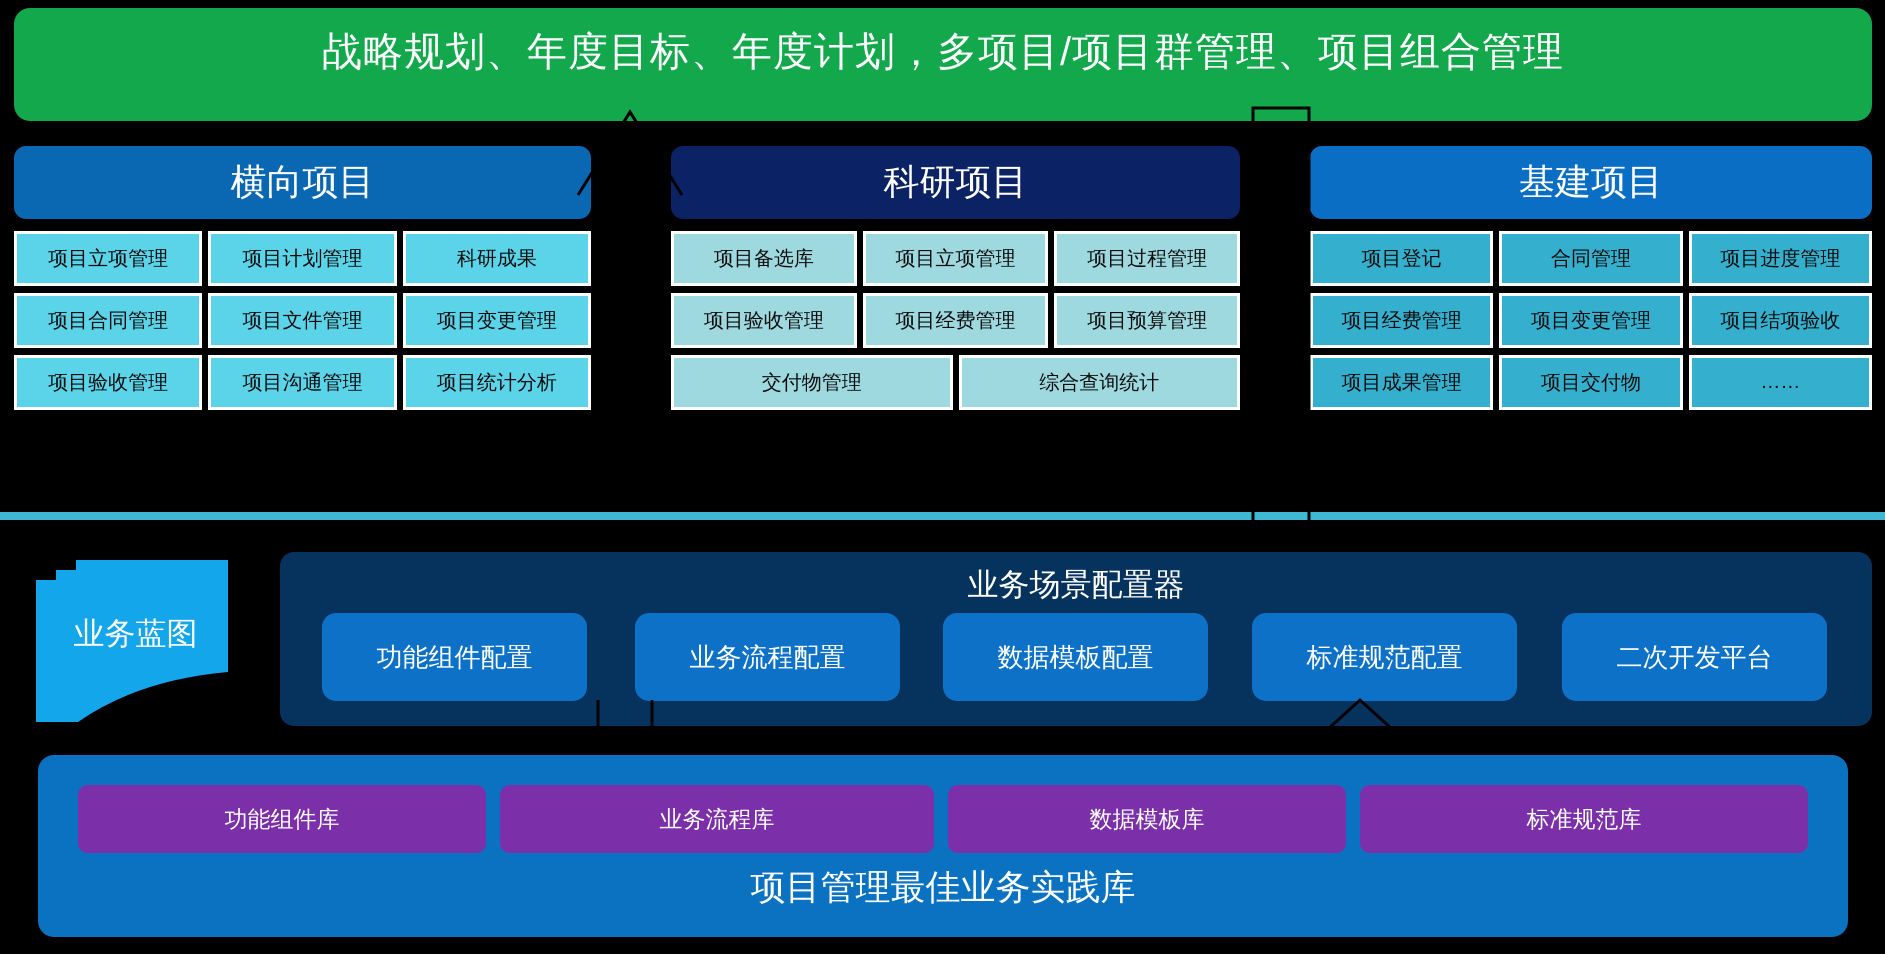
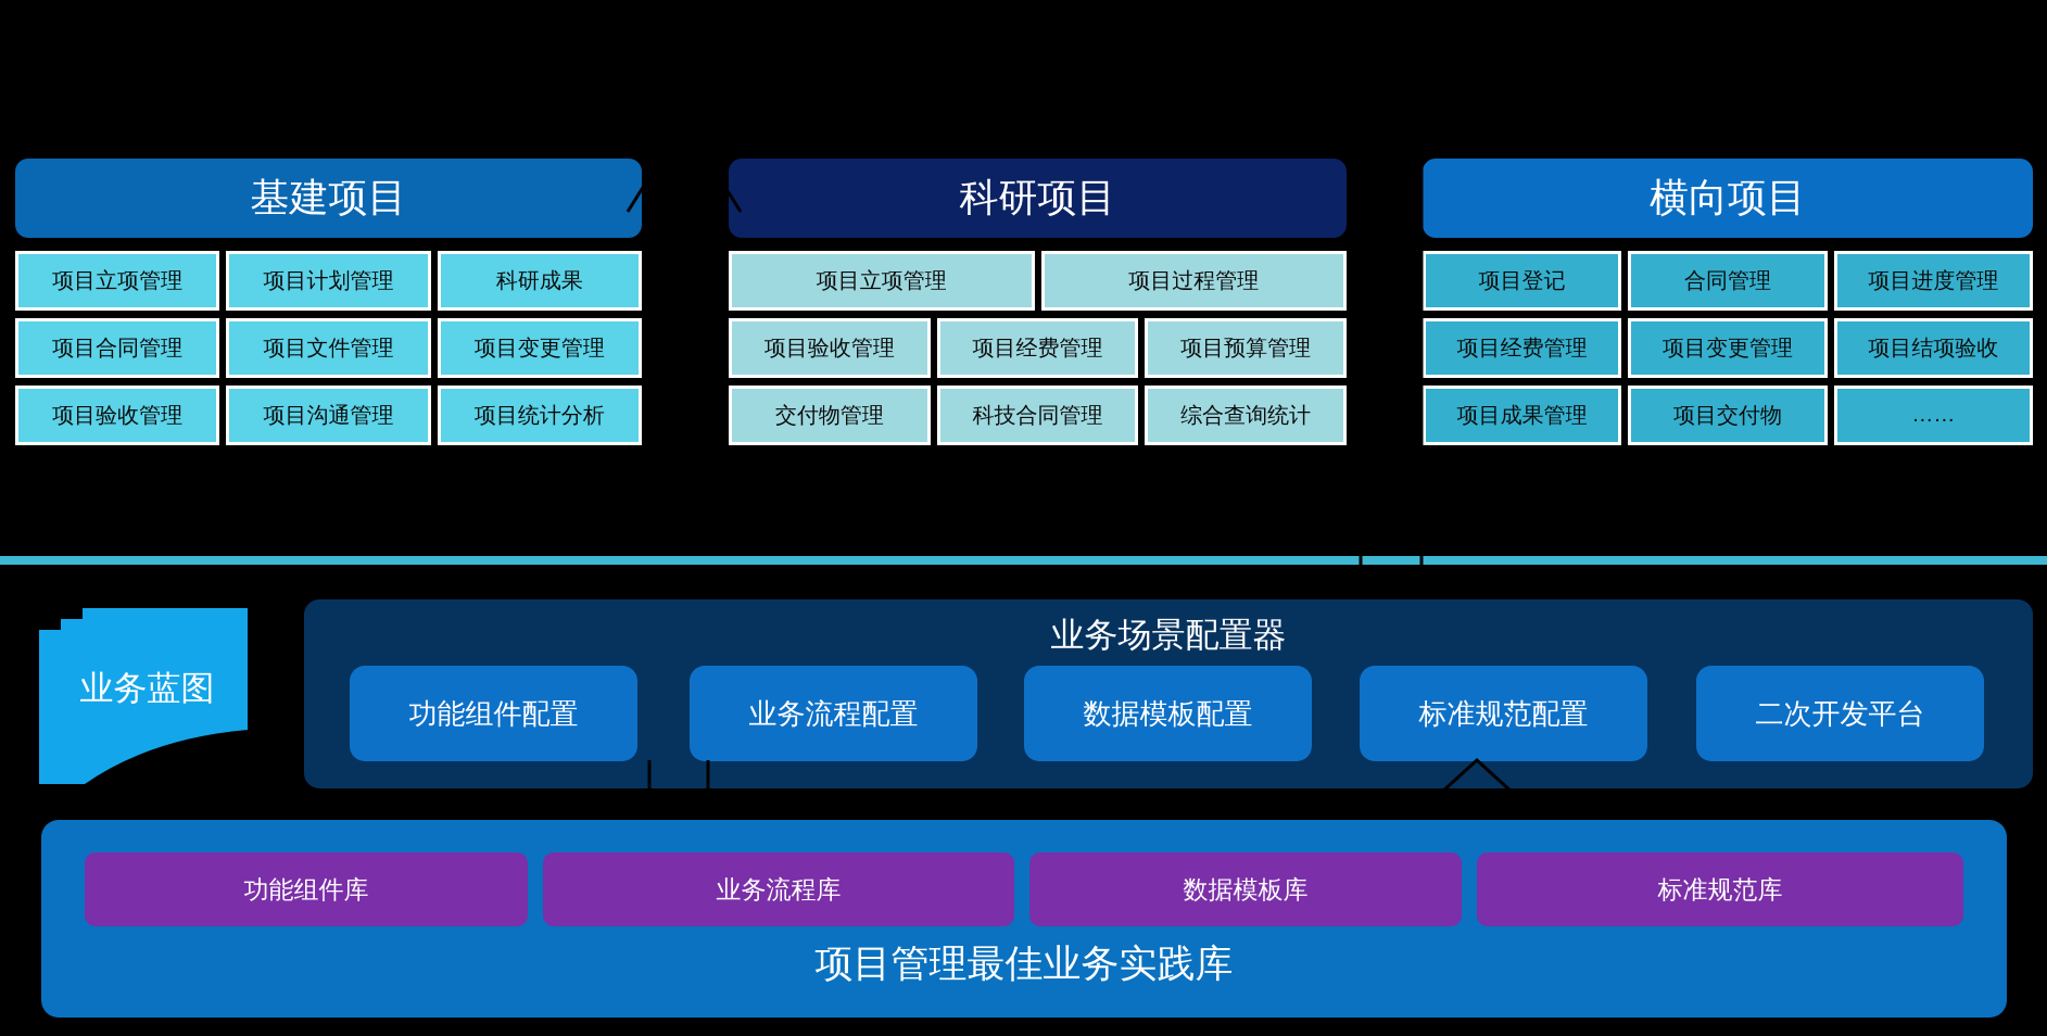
- 战略规划、年度目标、年度计划，多项目/项目群管理、项目组合管理
- 横向项目
+ 基建项目
  项目立项管理
  项目计划管理
  科研成果
  项目合同管理
  项目文件管理
  项目变更管理
  项目验收管理
  项目沟通管理
  项目统计分析
  科研项目
- 项目备选库
  项目立项管理
  项目过程管理
  项目验收管理
  项目经费管理
  项目预算管理
  交付物管理
+ 科技合同管理
  综合查询统计
- 基建项目
+ 横向项目
  项目登记
  合同管理
  项目进度管理
  项目经费管理
  项目变更管理
  项目结项验收
  项目成果管理
  项目交付物
  ……
  业务蓝图
  业务场景配置器
  功能组件配置
  业务流程配置
  数据模板配置
  标准规范配置
  二次开发平台
  功能组件库
  业务流程库
  数据模板库
  标准规范库
  项目管理最佳业务实践库
